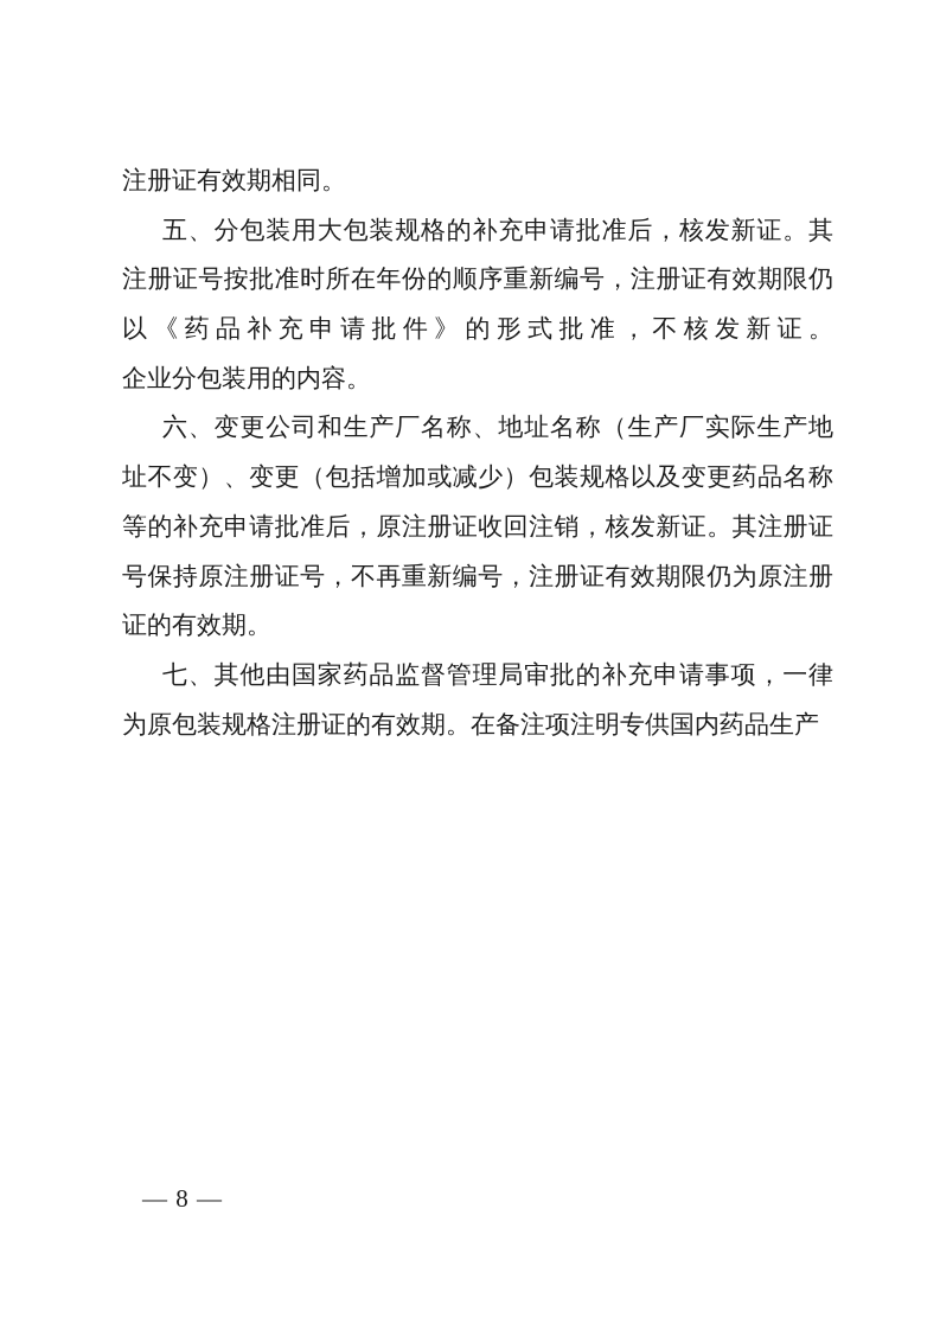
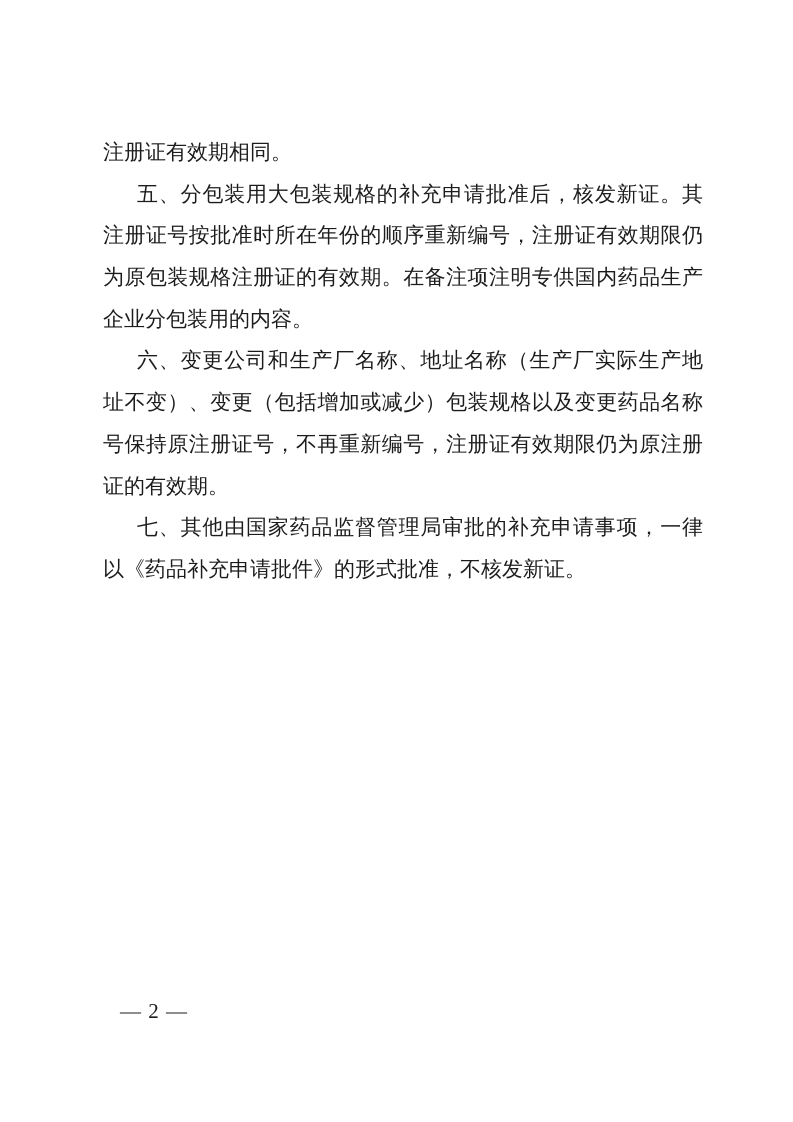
  注册证有效期相同。
  五、分包装用大包装规格的补充申请批准后，核发新证。其
  注册证号按批准时所在年份的顺序重新编号，注册证有效期限仍
- 以《药品补充申请批件》的形式批准，不核发新证。
+ 为原包装规格注册证的有效期。在备注项注明专供国内药品生产
  企业分包装用的内容。
  六、变更公司和生产厂名称、地址名称（生产厂实际生产地
  址不变）、变更（包括增加或减少）包装规格以及变更药品名称
- 等的补充申请批准后，原注册证收回注销，核发新证。其注册证
  号保持原注册证号，不再重新编号，注册证有效期限仍为原注册
  证的有效期。
  七、其他由国家药品监督管理局审批的补充申请事项，一律
- 为原包装规格注册证的有效期。在备注项注明专供国内药品生产
+ 以《药品补充申请批件》的形式批准，不核发新证。
- — 8 —
+ — 2 —
